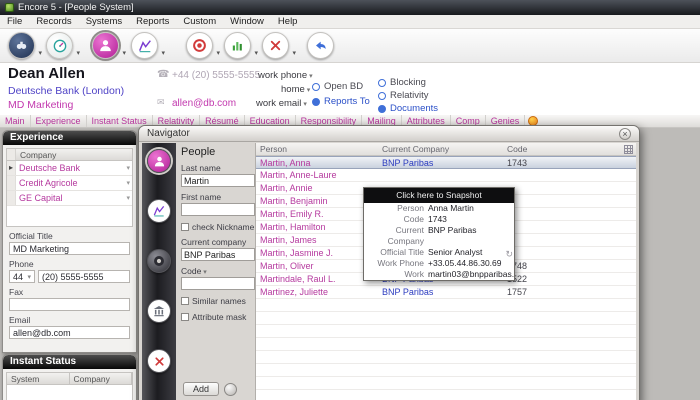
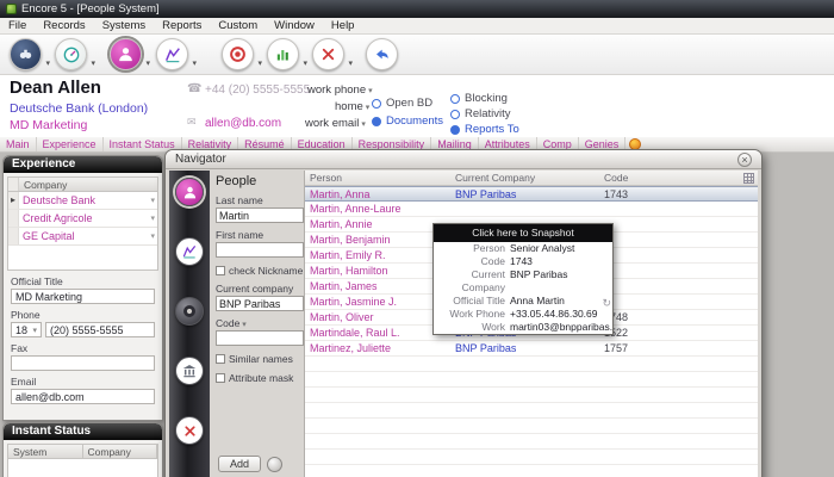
  Encore 5 - [People System]
  File
  Records
  Systems
  Reports
  Custom
  Window
  Help
  Dean Allen
  Deutsche Bank (London)
  MD Marketing
  +44 (20) 5555-5555
  work phone
  home
  allen@db.com
  work email
  Open BD
- Reports To
+ Documents
  Blocking
  Relativity
- Documents
+ Reports To
  Main
  Experience
  Instant Status
  Relativity
  Résumé
  Education
  Responsibility
  Mailing
  Attributes
  Comp
  Genies
  Experience
  Company
  Deutsche Bank
  Credit Agricole
  GE Capital
  Official Title
  MD Marketing
  Phone
- 44
+ 18
  (20) 5555-5555
  Fax
  Email
  allen@db.com
  Instant Status
  System
  Company
  Navigator
  ×
  People
  Last name
  Martin
  First name
  check Nickname
  Current company
  BNP Paribas
  Code
  Similar names
  Attribute mask
  Add
  Person
  Current Company
  Code
  Martin, Anna
  BNP Paribas
  1743
  Martin, Anne-Laure
  Martin, Annie
  Martin, Benjamin
  Martin, Emily R.
  Martin, Hamilton
  Martin, James
  Martin, Jasmine J.
  Martin, Oliver
  Martindale, Raul L.
  Martinez, Juliette
  BNP Paribas
  1757
  Click here to Snapshot
  Person
- Anna Martin
+ Senior Analyst
  Code
  1743
  Current Company
  BNP Paribas
  Official Title
- Senior Analyst
+ Anna Martin
  Work Phone
  +33.05.44.86.30.69
  Work
  martin03@bnpparibas.
  ↻
